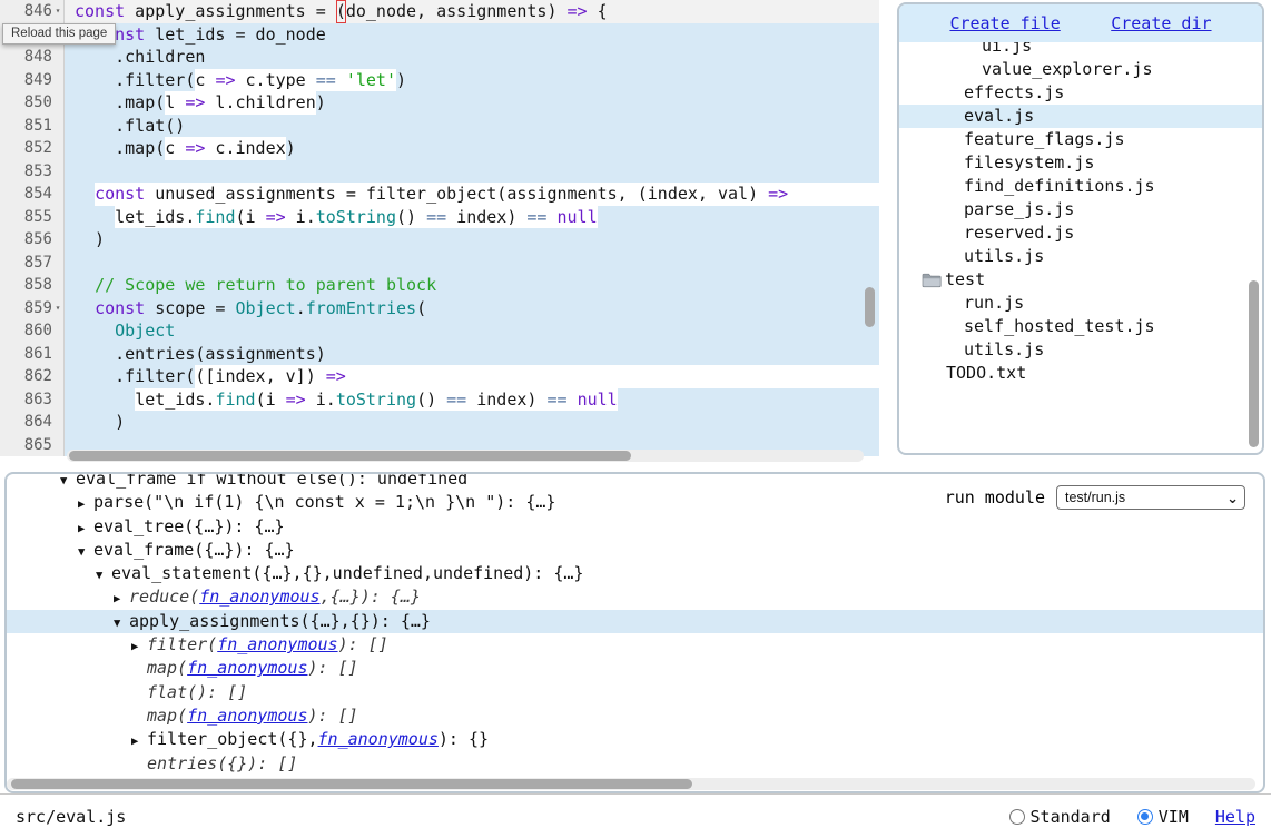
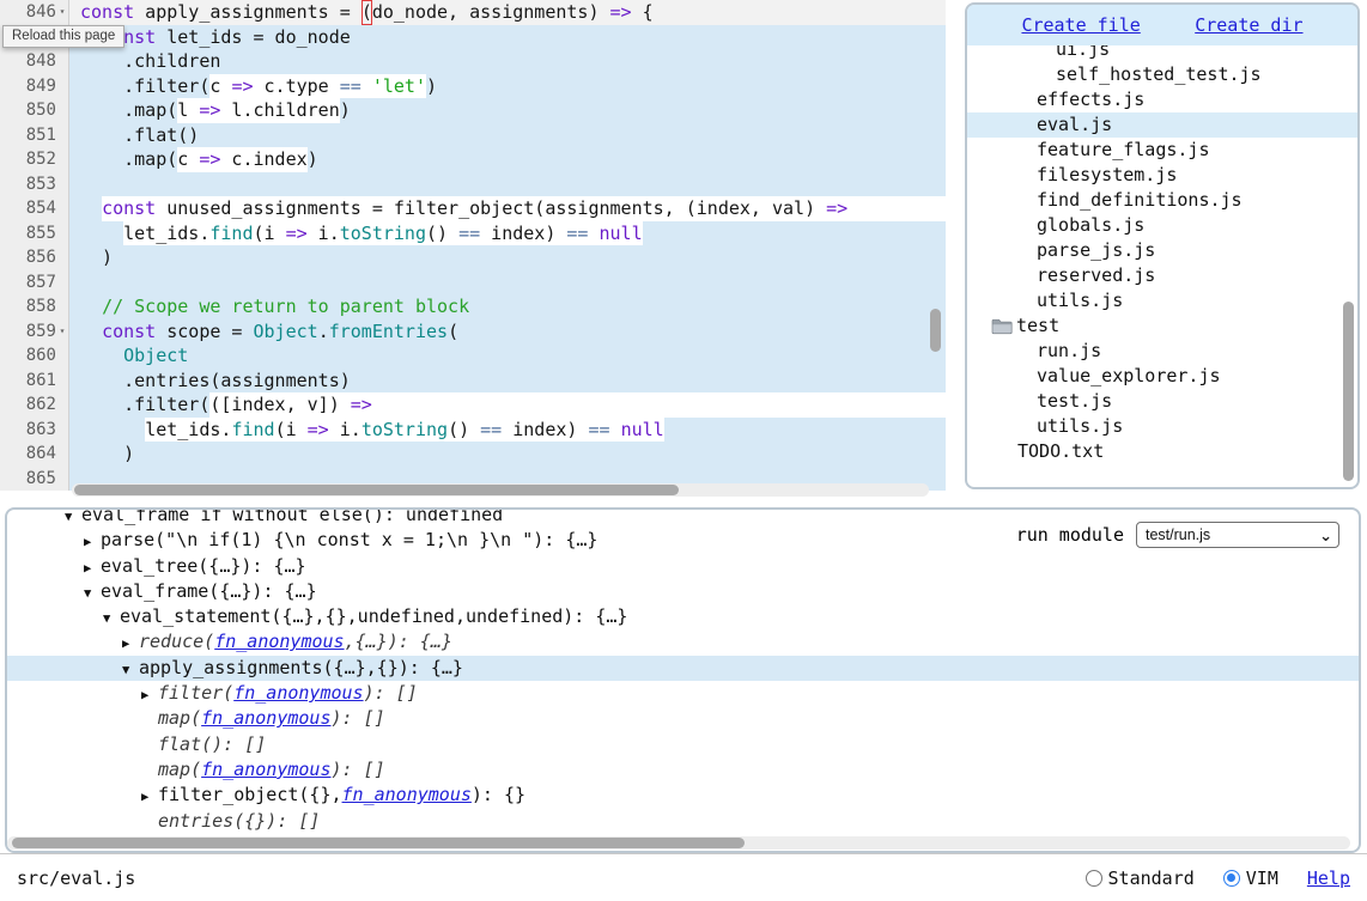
  846
  ▾
  const
  apply_assignments =
  (
  do_node, assignments
  )
  =>
  {
  let_ids = do_node
  848
  .children
  849
  .filter(
  c
  =>
  c.type
  ==
  'let'
  )
  850
  .map(
  l
  =>
  l.children
  )
  851
  .flat()
  852
  .map(
  c
  =>
  c.index
  )
  853
  854
  const
  unused_assignments = filter_object(assignments, (index, val)
  =>
  855
  let_ids.
  find
  (i
  =>
  i.
  toString
  ()
  ==
  index)
  ==
  null
  856
  )
  857
  858
  // Scope we return to parent block
  859
  ▾
  const
  scope =
  Object
  .
  fromEntries
  (
  860
  Object
  861
  .entries(assignments)
  862
  .filter(
  ([index, v])
  =>
  863
  let_ids.
  find
  (i
  =>
  i.
  toString
  ()
  ==
  index)
  ==
  null
  864
  )
  865
  Reload this page
  Create file
  Create dir
  ui.js
- value_explorer.js
+ self_hosted_test.js
  effects.js
  eval.js
  feature_flags.js
  filesystem.js
  find_definitions.js
+ globals.js
  parse_js.js
  reserved.js
  utils.js
  test
  run.js
- self_hosted_test.js
+ value_explorer.js
+ test.js
  utils.js
  TODO.txt
  run module
  test/run.js
  ⌄
  ▼ eval_frame if without else(): undefined
  ▶ parse("\n if(1) {\n const x = 1;\n }\n "): {…}
  ▶ eval_tree({…}): {…}
  ▼ eval_frame({…}): {…}
  ▼ eval_statement({…},{},undefined,undefined): {…}
  ▶ reduce(fn_anonymous,{…}): {…}
  ▼ apply_assignments({…},{}): {…}
  ▶ filter(fn_anonymous): []
  map(fn_anonymous): []
  flat(): []
  map(fn_anonymous): []
  ▶ filter_object({},fn_anonymous): {}
  entries({}): []
  src/eval.js
  Standard
  VIM
  Help
